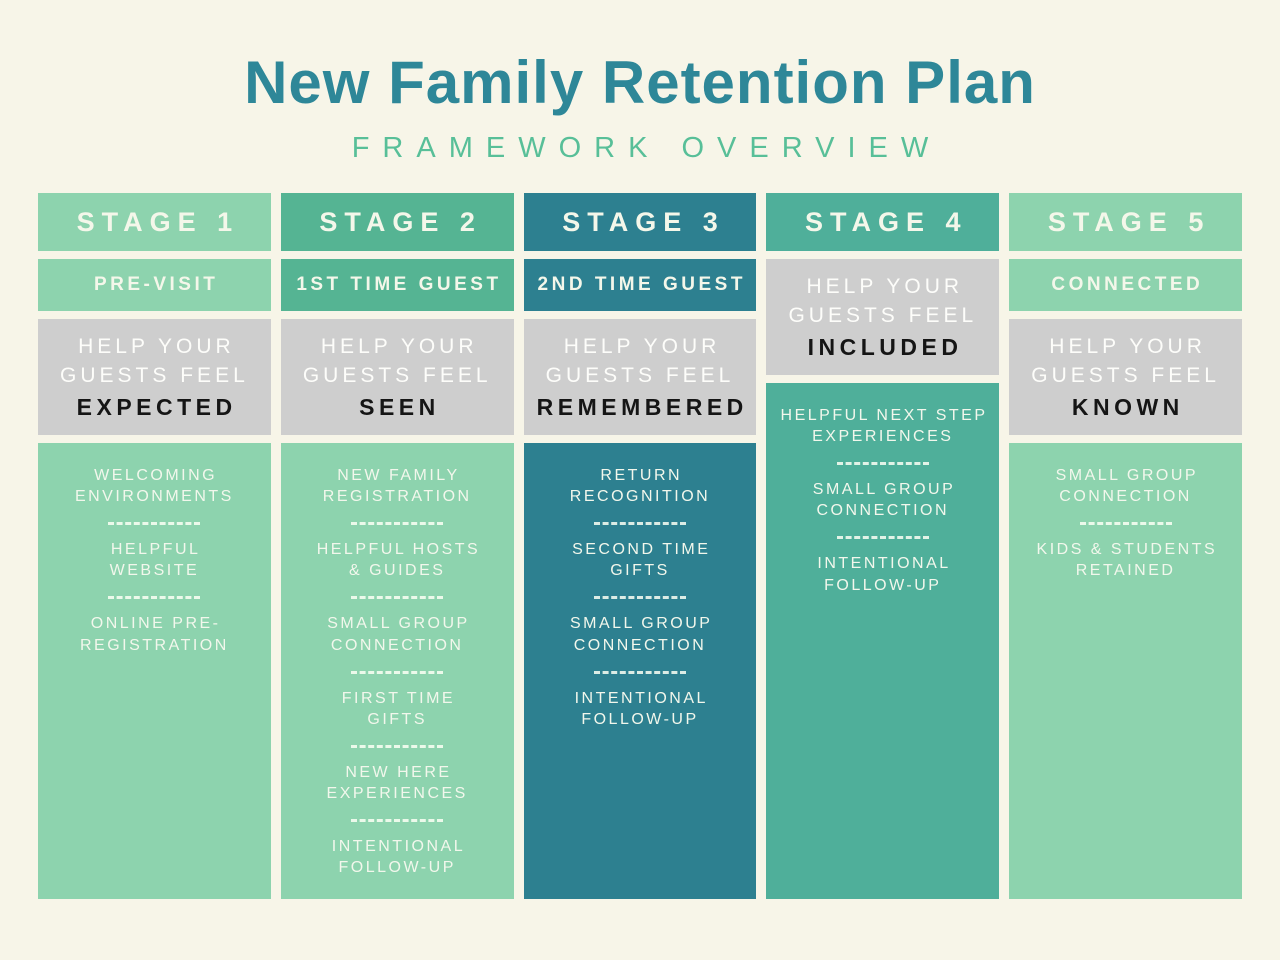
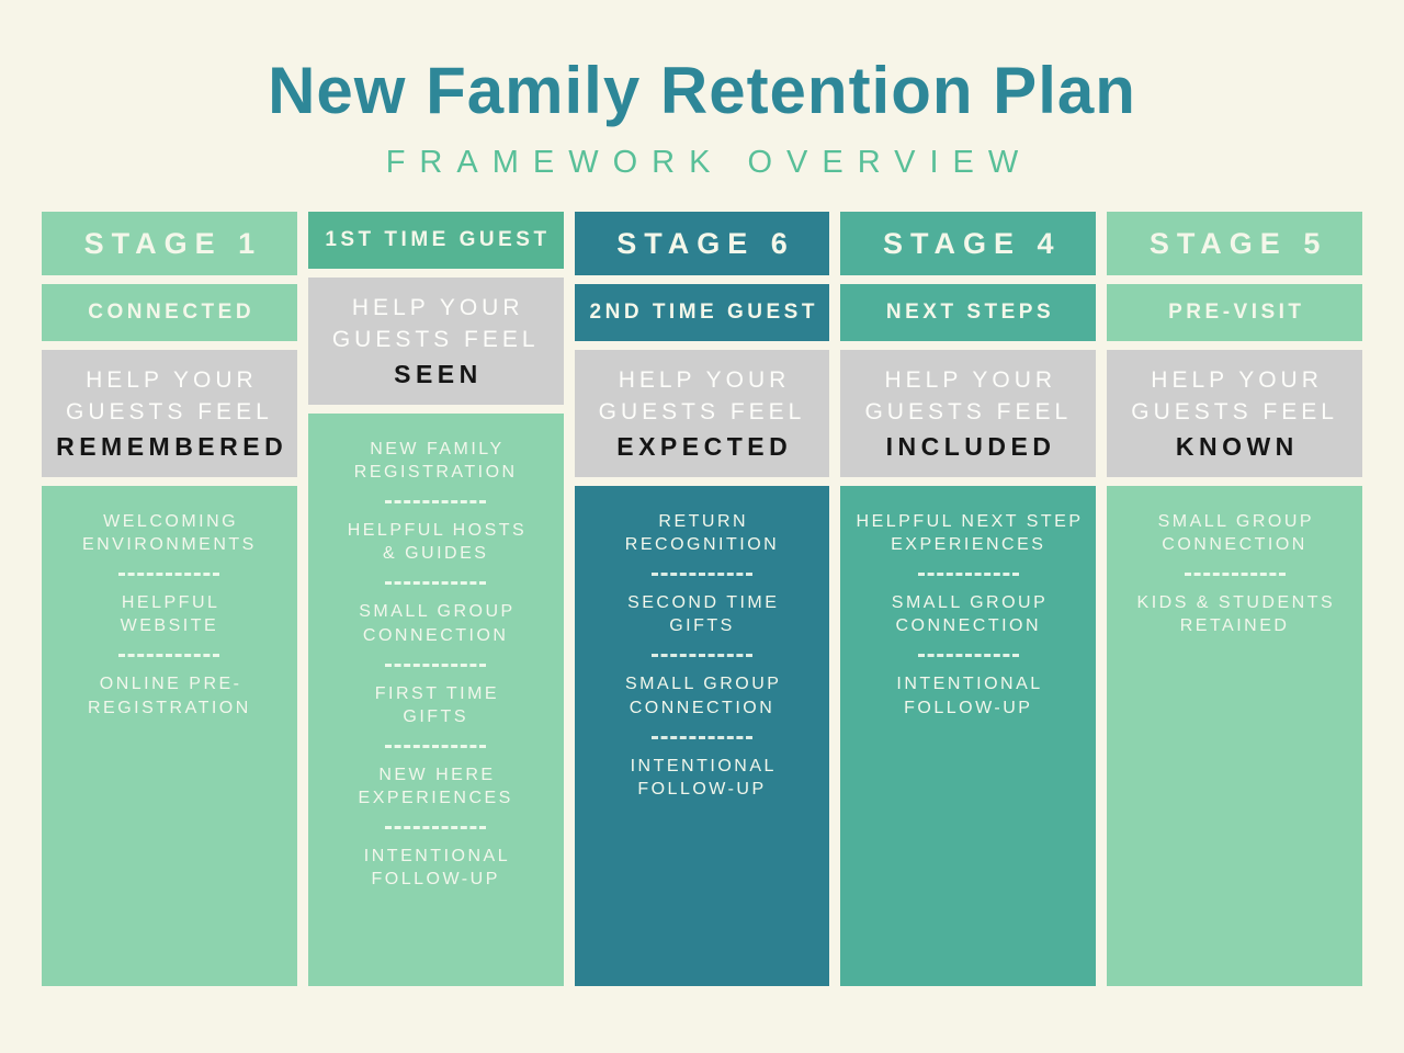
  New Family Retention Plan
  FRAMEWORK OVERVIEW
  STAGE 1
- PRE-VISIT
+ CONNECTED
  HELP YOUR
  GUESTS FEEL
- EXPECTED
+ REMEMBERED
  WELCOMING
  ENVIRONMENTS
  HELPFUL
  WEBSITE
  ONLINE PRE-
  REGISTRATION
- STAGE 2
  1ST TIME GUEST
  HELP YOUR
  GUESTS FEEL
  SEEN
  NEW FAMILY
  REGISTRATION
  HELPFUL HOSTS
  & GUIDES
  SMALL GROUP
  CONNECTION
  FIRST TIME
  GIFTS
  NEW HERE
  EXPERIENCES
  INTENTIONAL
  FOLLOW-UP
- STAGE 3
+ STAGE 6
  2ND TIME GUEST
  HELP YOUR
  GUESTS FEEL
- REMEMBERED
+ EXPECTED
  RETURN
  RECOGNITION
  SECOND TIME
  GIFTS
  SMALL GROUP
  CONNECTION
  INTENTIONAL
  FOLLOW-UP
  STAGE 4
+ NEXT STEPS
  HELP YOUR
  GUESTS FEEL
  INCLUDED
  HELPFUL NEXT STEP
  EXPERIENCES
  SMALL GROUP
  CONNECTION
  INTENTIONAL
  FOLLOW-UP
  STAGE 5
- CONNECTED
+ PRE-VISIT
  HELP YOUR
  GUESTS FEEL
  KNOWN
  SMALL GROUP
  CONNECTION
  KIDS & STUDENTS
  RETAINED
